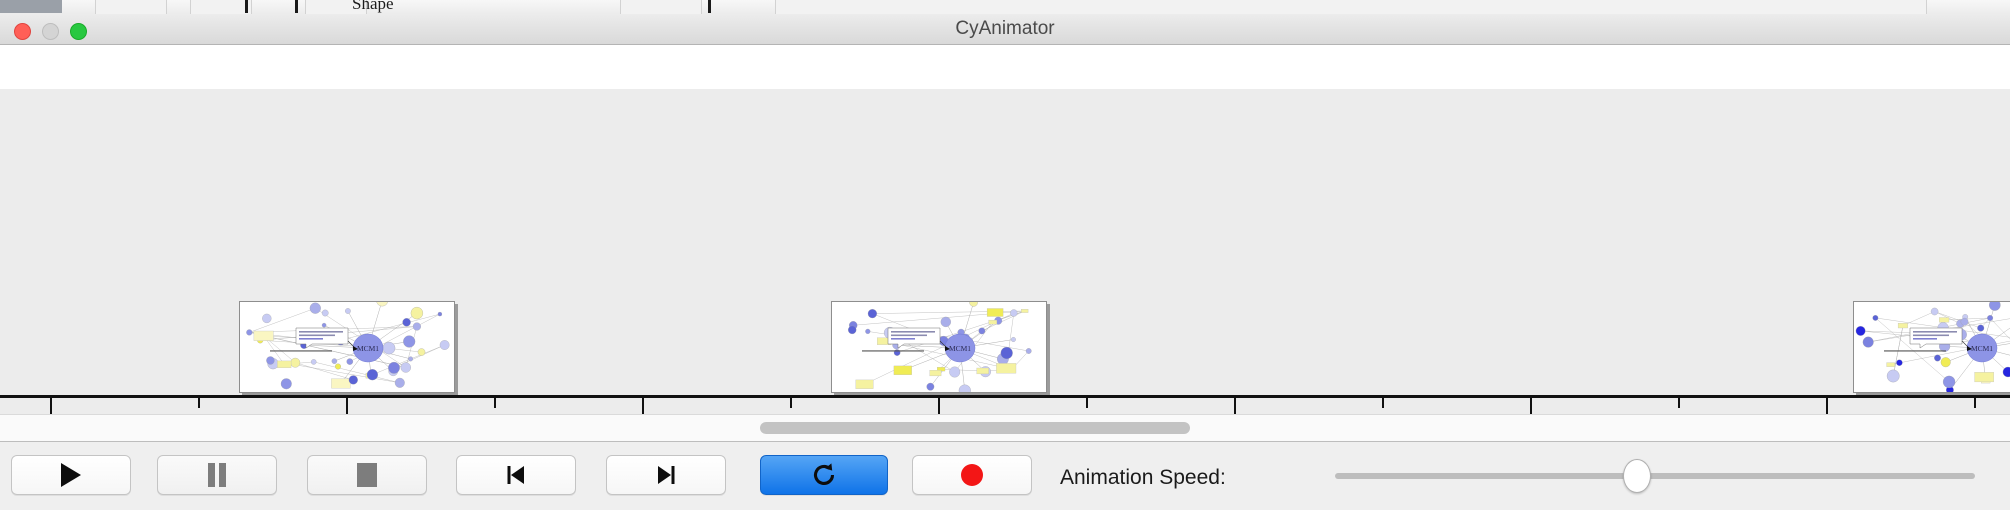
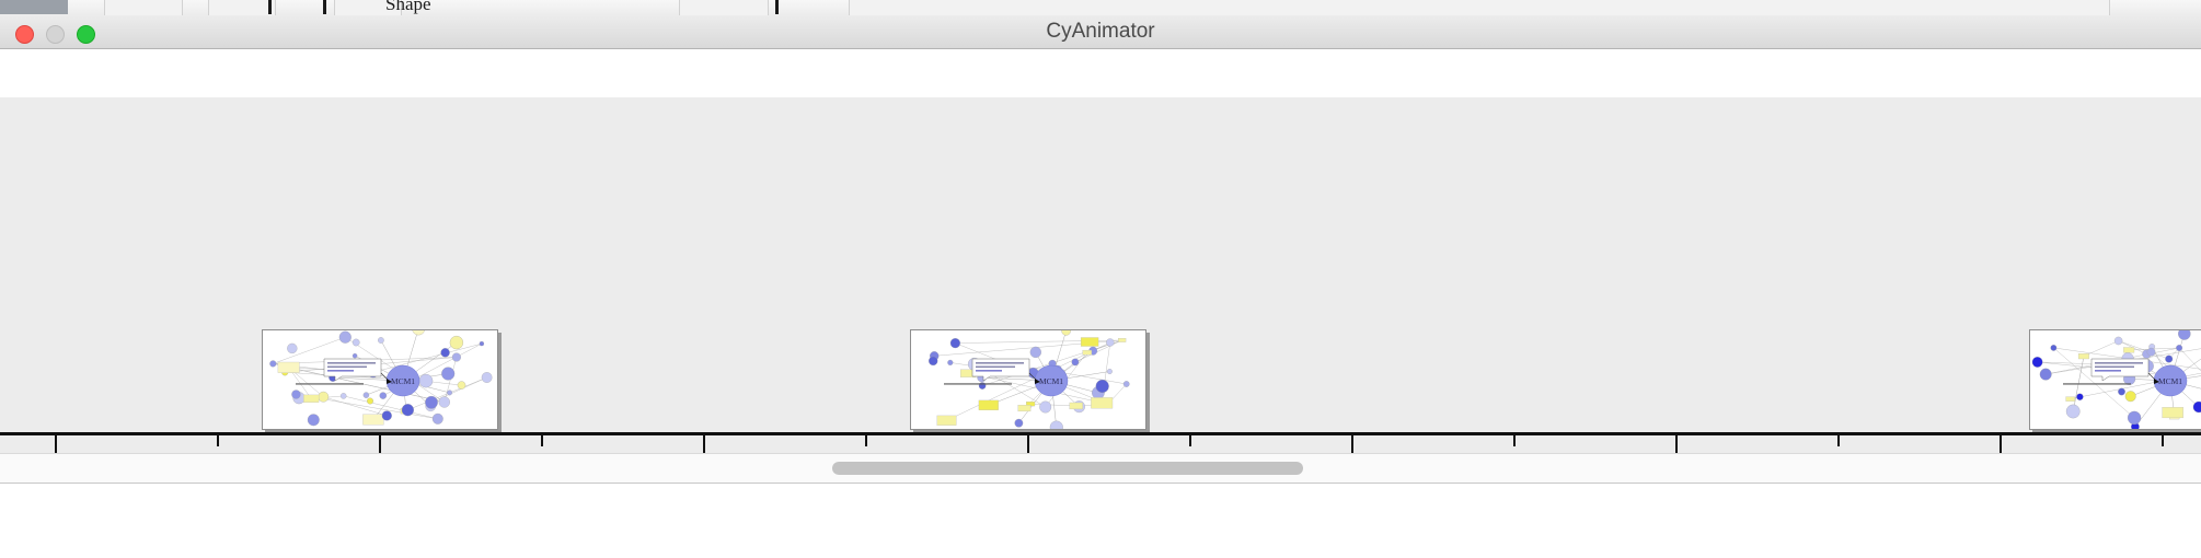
  Shape
  CyAnimator
  MCM1
  MCM1
  MCM1
- Animation Speed:
